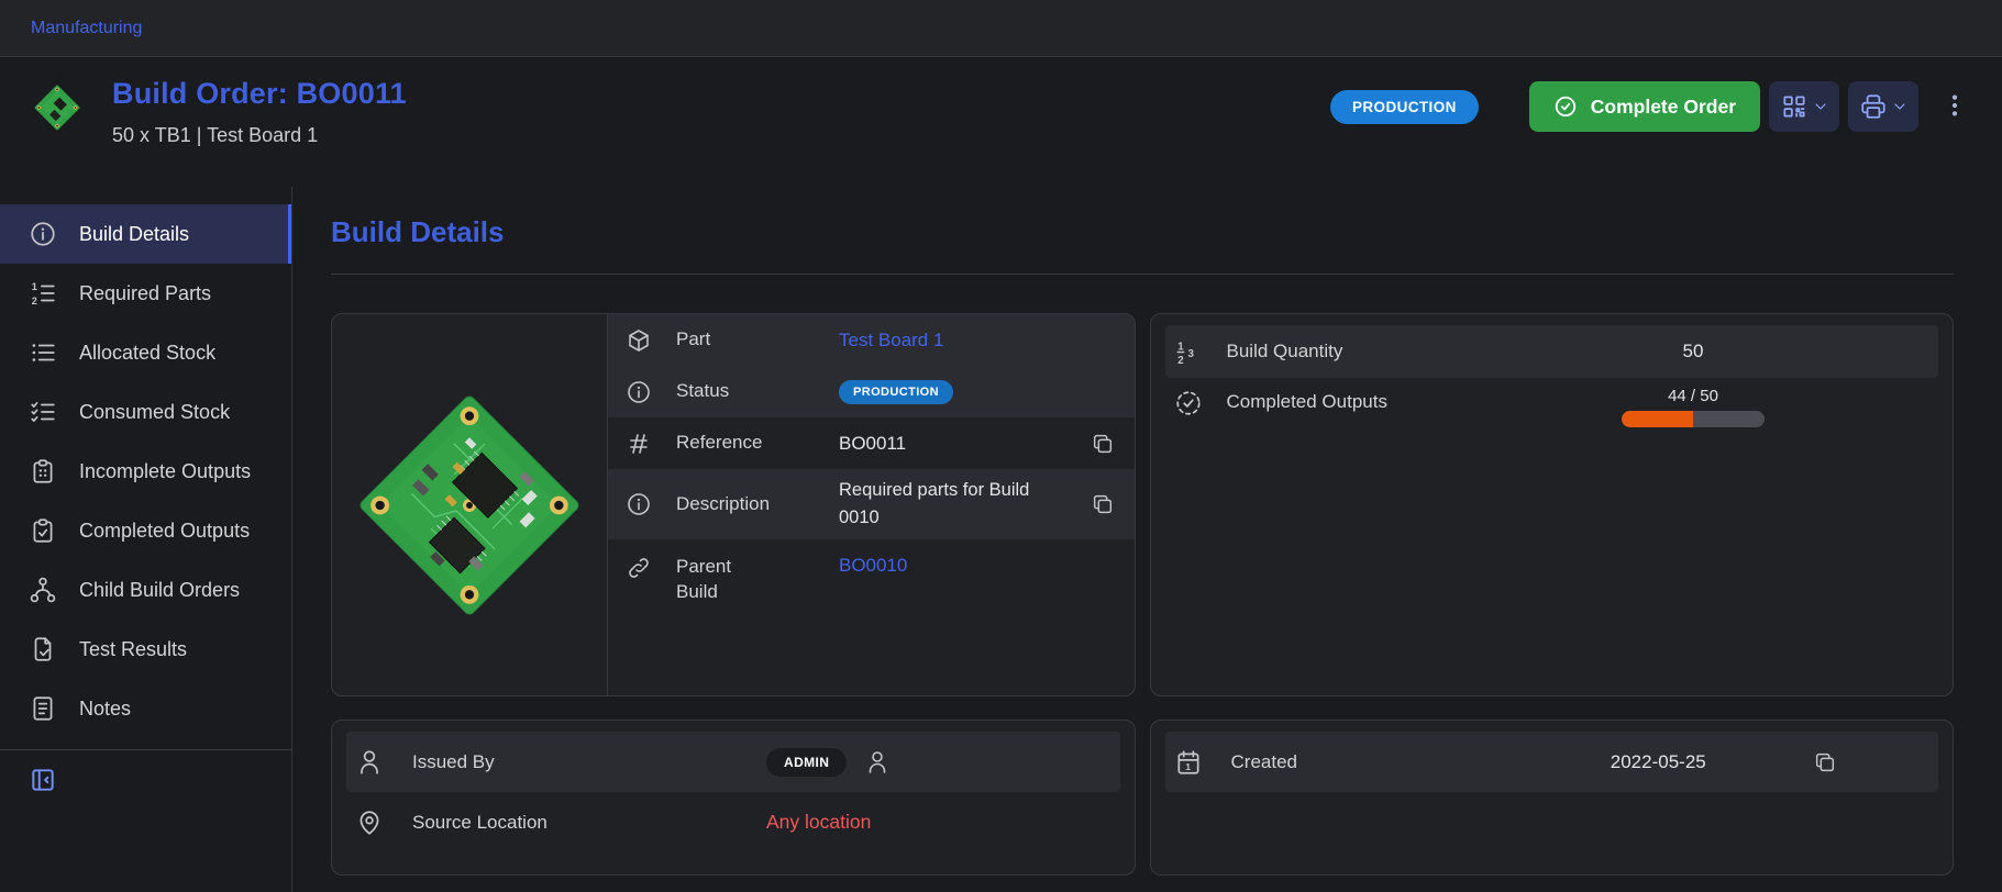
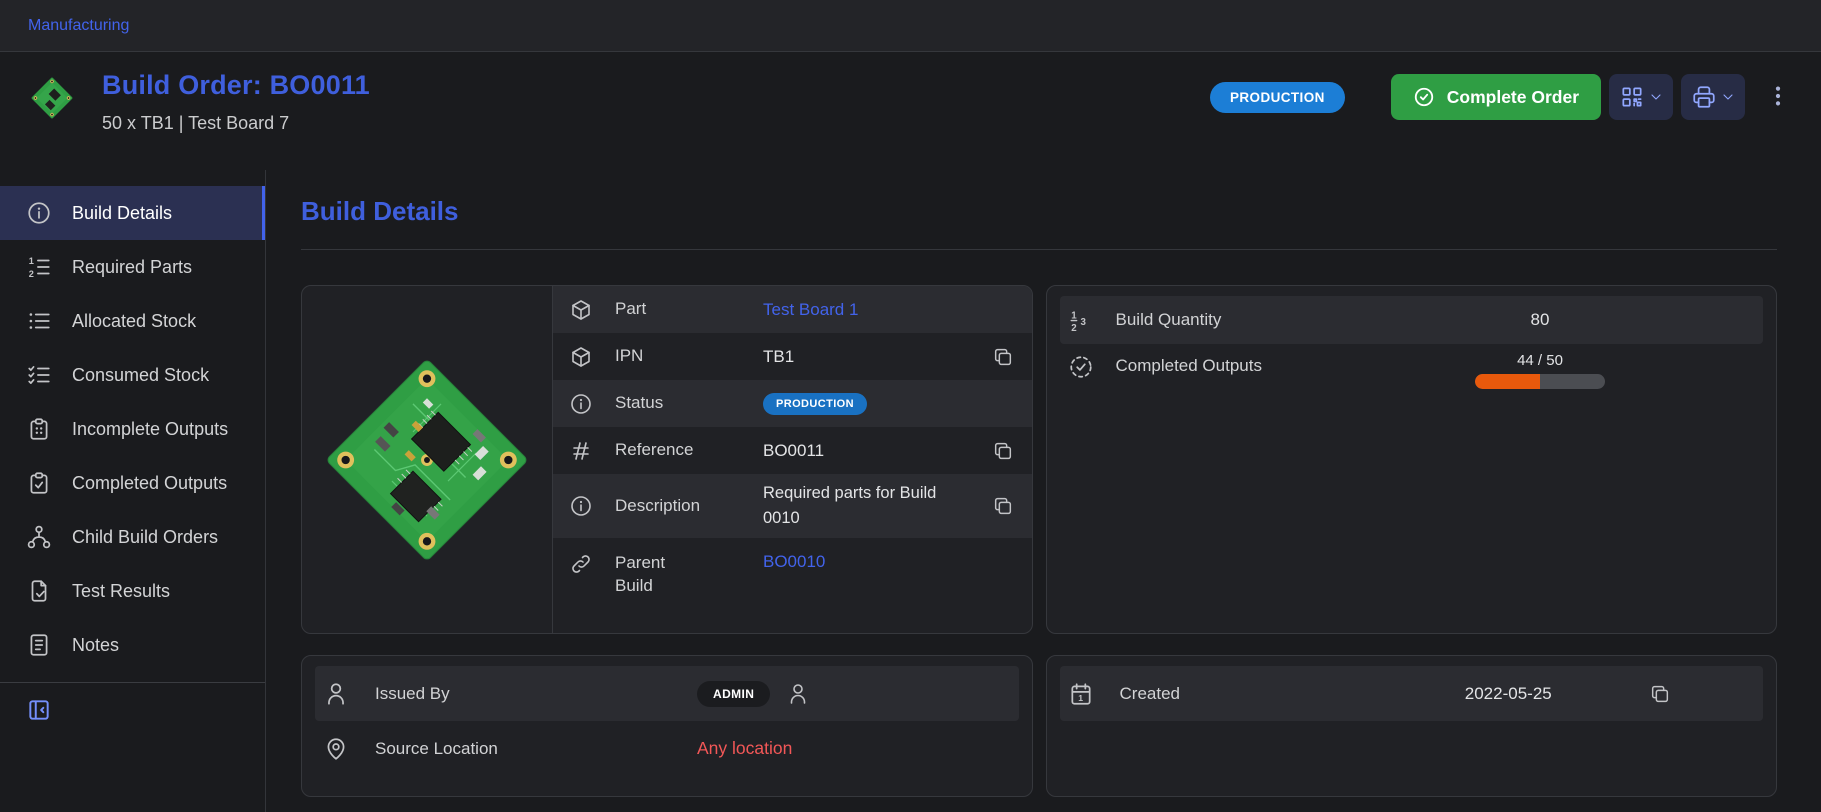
  Manufacturing
  Build Order: BO0011
- 50 x TB1 | Test Board 1
+ 50 x TB1 | Test Board 7
  PRODUCTION
  Complete Order
  Build Details
  1
  2
  Required Parts
  Allocated Stock
  Consumed Stock
  Incomplete Outputs
  Completed Outputs
  Child Build Orders
  Test Results
  Notes
  Build Details
  Part
  Test Board 1
+ IPN
+ TB1
  Status
  PRODUCTION
  Reference
  BO0011
  Description
  Required parts for Build 0010
  Parent Build
  BO0010
  1
  2
  3
  Build Quantity
- 50
+ 80
  Completed Outputs
  44 / 50
  Issued By
  ADMIN
  Source Location
  Any location
  1
  Created
  2022-05-25
